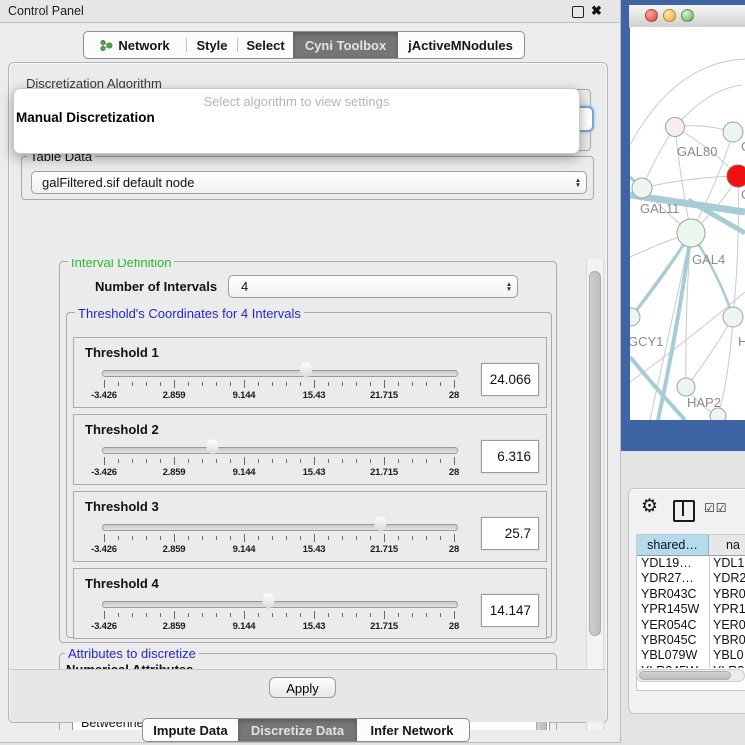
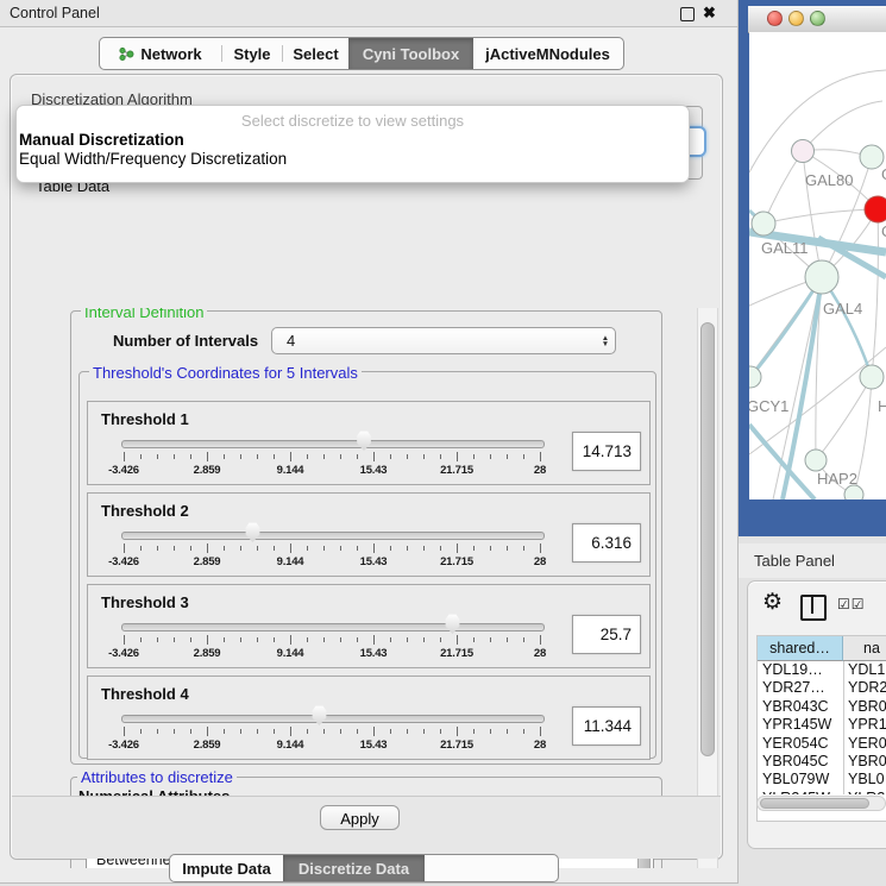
  Control Panel
  ✖
  Network
  Style
  Select
  Cyni Toolbox
  jActiveMNodules
  Discretization Algorithm
- galFiltered.sif default node
  Table Data
  Interval Definition
  Number of Intervals
  4
- Threshold's Coordinates for 4 Intervals
+ Threshold's Coordinates for 5 Intervals
  Threshold 1
  -3.426
  2.859
  9.144
  15.43
  21.715
  28
- 24.066
+ 14.713
  Threshold 2
  -3.426
  2.859
  9.144
  15.43
  21.715
  28
  6.316
  Threshold 3
  -3.426
  2.859
  9.144
  15.43
  21.715
  28
  25.7
  Threshold 4
  -3.426
  2.859
  9.144
  15.43
  21.715
  28
- 14.147
+ 11.344
  Attributes to discretize
  Apply
- Select algorithm to view settings
+ Select discretize to view settings
  Manual Discretization
+ Equal Width/Frequency Discretization
  Impute Data
  Discretize Data
- Infer Network
  GAL80
  GAL11
  GAL4
  GCY1
  H
  HAP2
+ Table Panel
  ⚙
  ☑☑
  shared…
  na
  YDL19…
  YDL1
  YDR27…
  YDR2
  YBR043C
  YBR0
  YPR145W
  YPR1
  YER054C
  YER0
  YBR045C
  YBR0
  YBL079W
  YBL0
